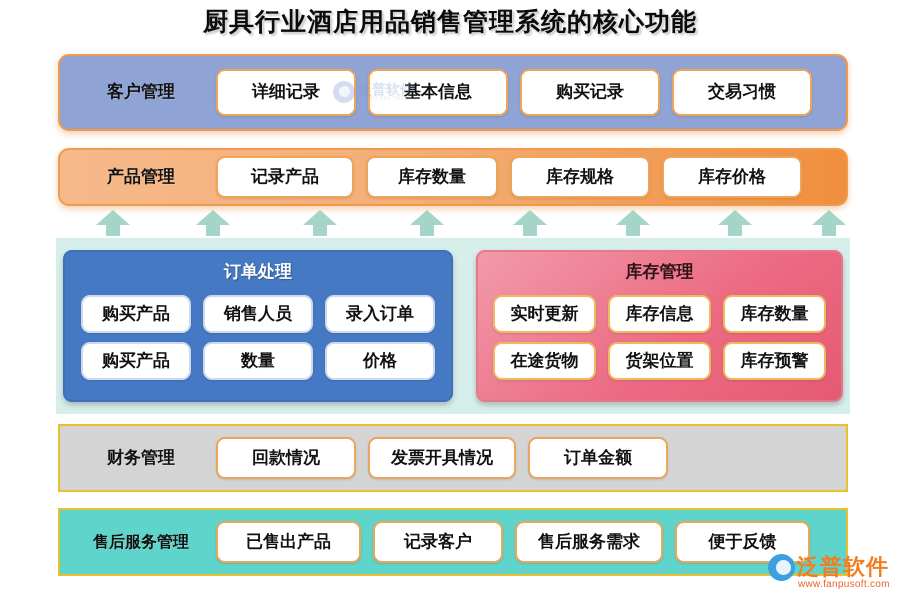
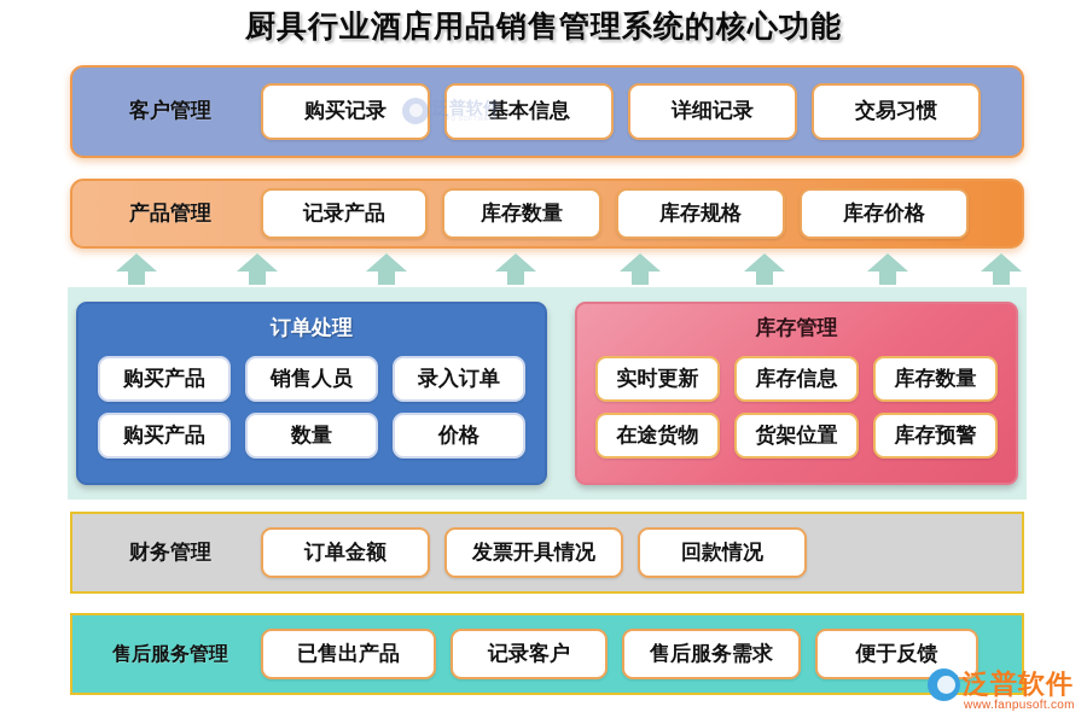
  厨具行业酒店用品销售管理系统的核心功能
  客户管理
- 详细记录
+ 购买记录
  基本信息
- 购买记录
+ 详细记录
  交易习惯
  泛普软件
  产品管理
  记录产品
  库存数量
  库存规格
  库存价格
  订单处理
  购买产品
  销售人员
  录入订单
  购买产品
  数量
  价格
  库存管理
  实时更新
  库存信息
  库存数量
  在途货物
  货架位置
  库存预警
  财务管理
- 回款情况
+ 订单金额
  发票开具情况
- 订单金额
+ 回款情况
  售后服务管理
  已售出产品
  记录客户
  售后服务需求
  便于反馈
  泛普软件
  www.fanpusoft.com
